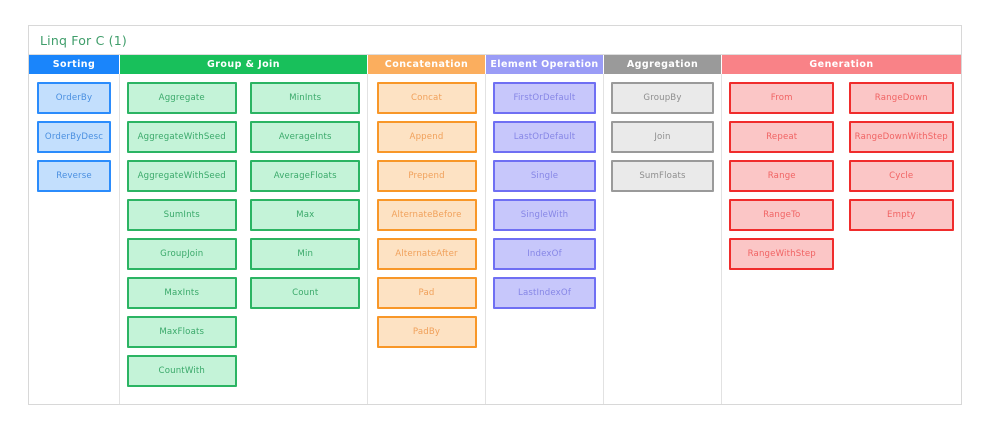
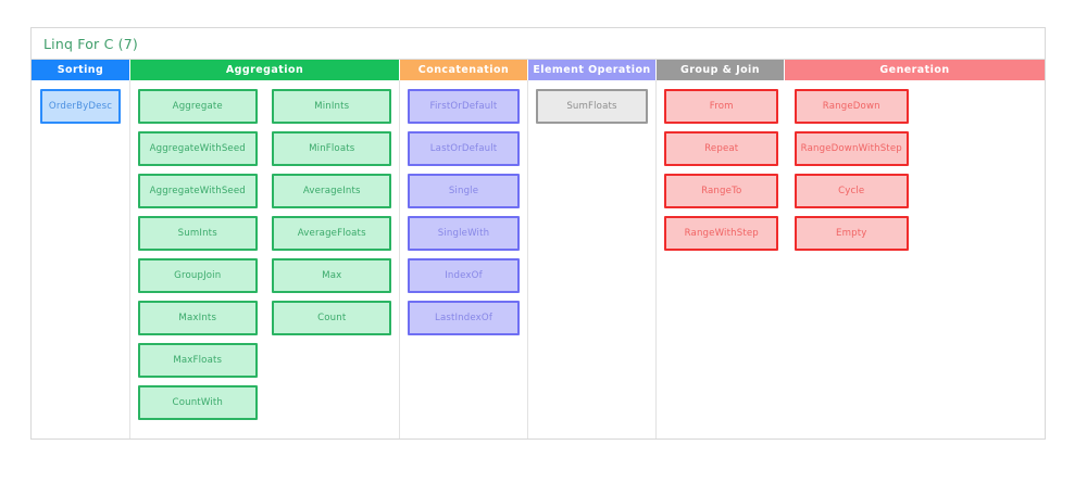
- Linq For C (1)
+ Linq For C (7)
  Sorting
- Group & Join
+ Aggregation
  Concatenation
  Element Operation
- Aggregation
+ Group & Join
  Generation
- OrderBy
  OrderByDesc
- Reverse
  Aggregate
  AggregateWithSeed
  AggregateWithSeed
  SumInts
  GroupJoin
  MaxInts
  MaxFloats
  CountWith
  MinInts
+ MinFloats
  AverageInts
  AverageFloats
  Max
- Min
  Count
- Concat
- Append
- Prepend
- AlternateBefore
- AlternateAfter
- Pad
- PadBy
  FirstOrDefault
  LastOrDefault
  Single
  SingleWith
  IndexOf
  LastIndexOf
- GroupBy
- Join
  SumFloats
  From
  Repeat
- Range
  RangeTo
  RangeWithStep
  RangeDown
  RangeDownWithStep
  Cycle
  Empty
